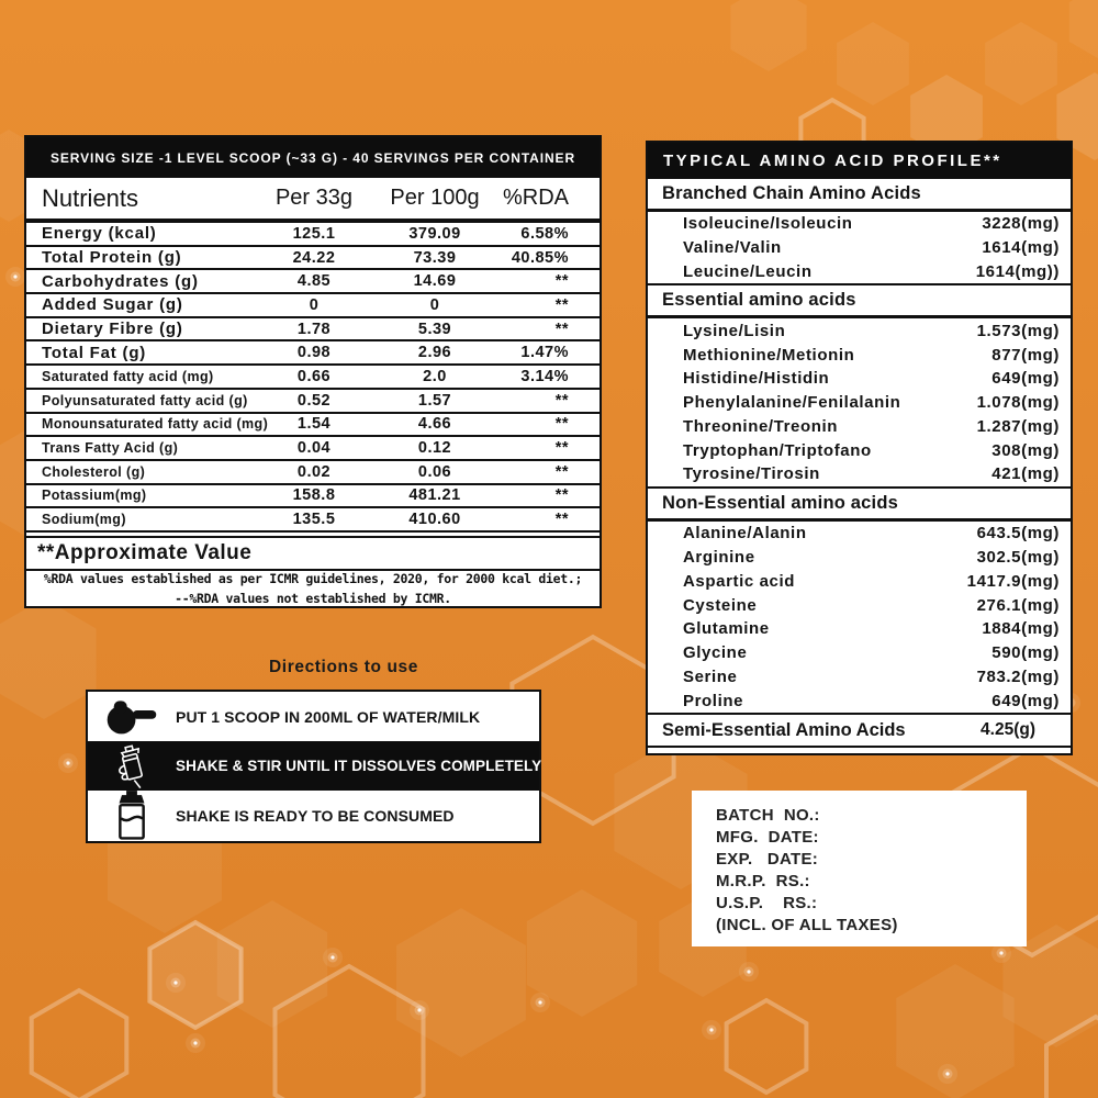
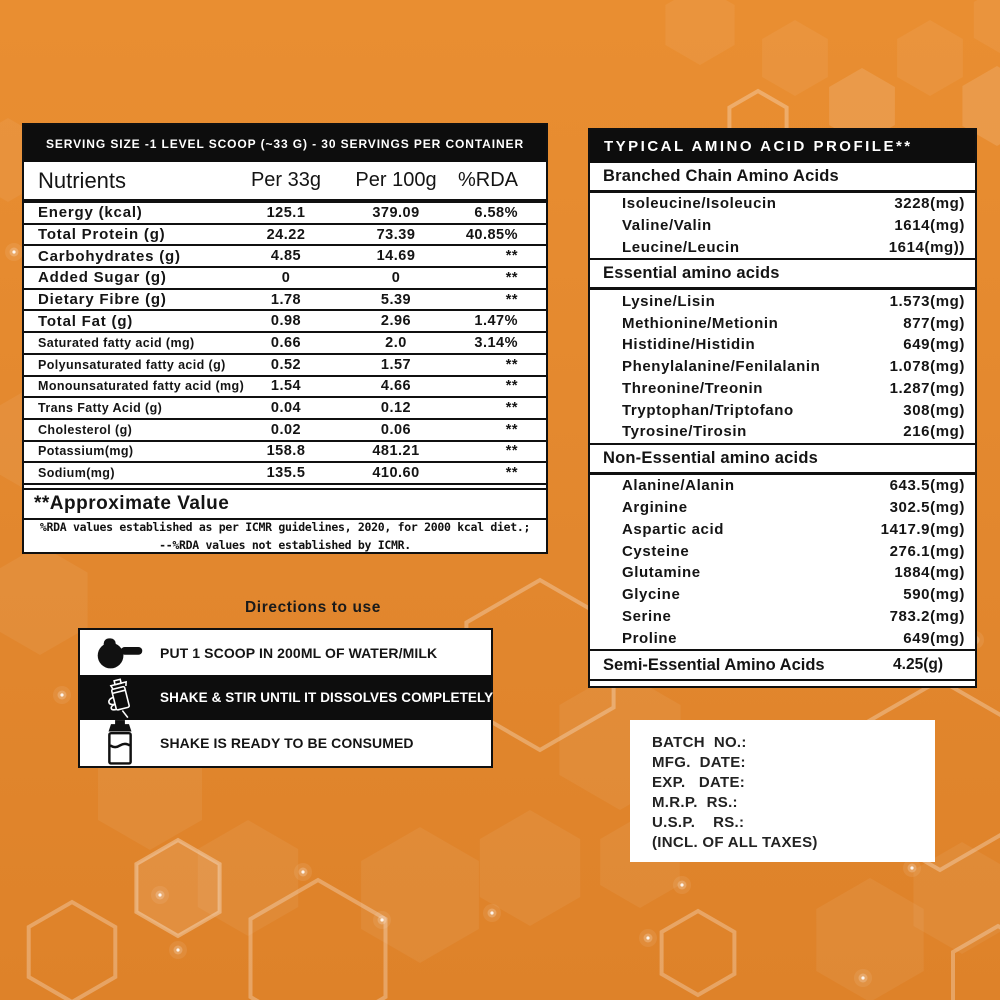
- SERVING SIZE -1 LEVEL SCOOP (~33 G) - 40 SERVINGS PER CONTAINER
+ SERVING SIZE -1 LEVEL SCOOP (~33 G) - 30 SERVINGS PER CONTAINER
  Nutrients
  Per 33g
  Per 100g
  %RDA
  Energy (kcal)
  125.1
  379.09
  6.58%
  Total Protein (g)
  24.22
  73.39
  40.85%
  Carbohydrates (g)
  4.85
  14.69
  **
  Added Sugar (g)
  0
  0
  **
  Dietary Fibre (g)
  1.78
  5.39
  **
  Total Fat (g)
  0.98
  2.96
  1.47%
  Saturated fatty acid (mg)
  0.66
  2.0
  3.14%
  Polyunsaturated fatty acid (g)
  0.52
  1.57
  **
  Monounsaturated fatty acid (mg)
  1.54
  4.66
  **
  Trans Fatty Acid (g)
  0.04
  0.12
  **
  Cholesterol (g)
  0.02
  0.06
  **
  Potassium(mg)
  158.8
  481.21
  **
  Sodium(mg)
  135.5
  410.60
  **
  **Approximate Value
  %RDA values established as per ICMR guidelines, 2020, for 2000 kcal diet.;
  --%RDA values not established by ICMR.
  TYPICAL AMINO ACID PROFILE**
  Branched Chain Amino Acids
  Isoleucine/Isoleucin
  3228(mg)
  Valine/Valin
  1614(mg)
  Leucine/Leucin
  1614(mg))
  Essential amino acids
  Lysine/Lisin
  1.573(mg)
  Methionine/Metionin
  877(mg)
  Histidine/Histidin
  649(mg)
  Phenylalanine/Fenilalanin
  1.078(mg)
  Threonine/Treonin
  1.287(mg)
  Tryptophan/Triptofano
  308(mg)
  Tyrosine/Tirosin
- 421(mg)
+ 216(mg)
  Non-Essential amino acids
  Alanine/Alanin
  643.5(mg)
  Arginine
  302.5(mg)
  Aspartic acid
  1417.9(mg)
  Cysteine
  276.1(mg)
  Glutamine
  1884(mg)
  Glycine
  590(mg)
  Serine
  783.2(mg)
  Proline
  649(mg)
  Semi-Essential Amino Acids
  4.25(g)
  Directions to use
  PUT 1 SCOOP IN 200ML OF WATER/MILK
  SHAKE & STIR UNTIL IT DISSOLVES COMPLETELY
  SHAKE IS READY TO BE CONSUMED
  BATCH NO.:
  MFG. DATE:
  EXP. DATE:
  M.R.P. RS.:
  U.S.P. RS.:
  (INCL. OF ALL TAXES)
